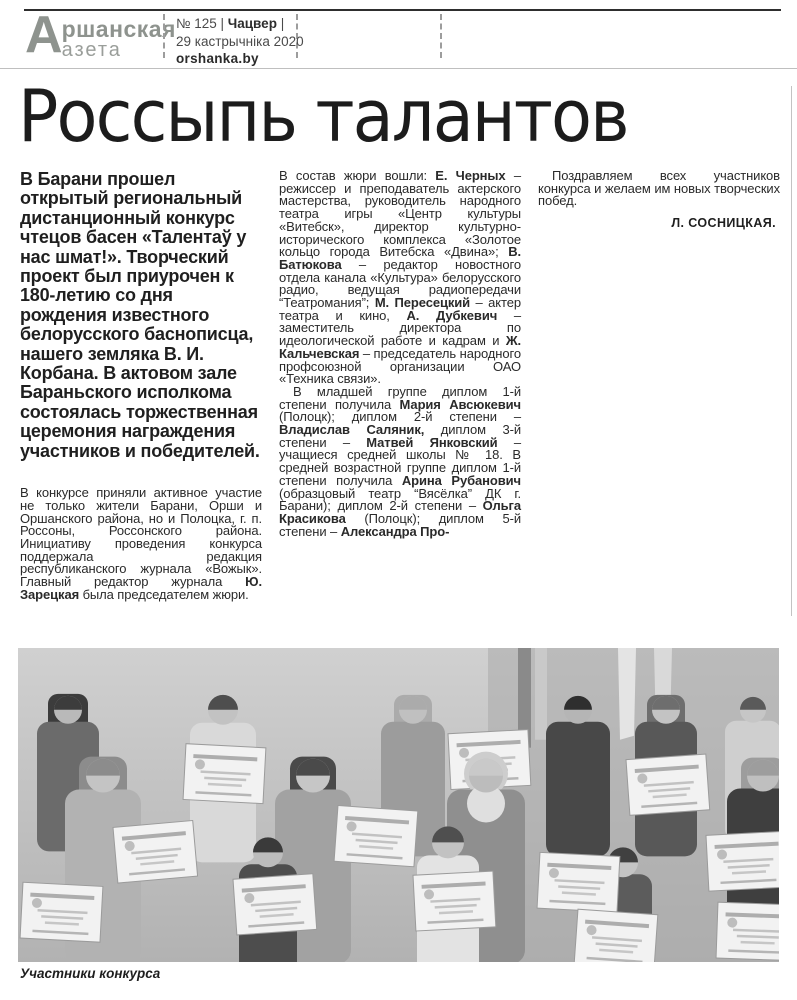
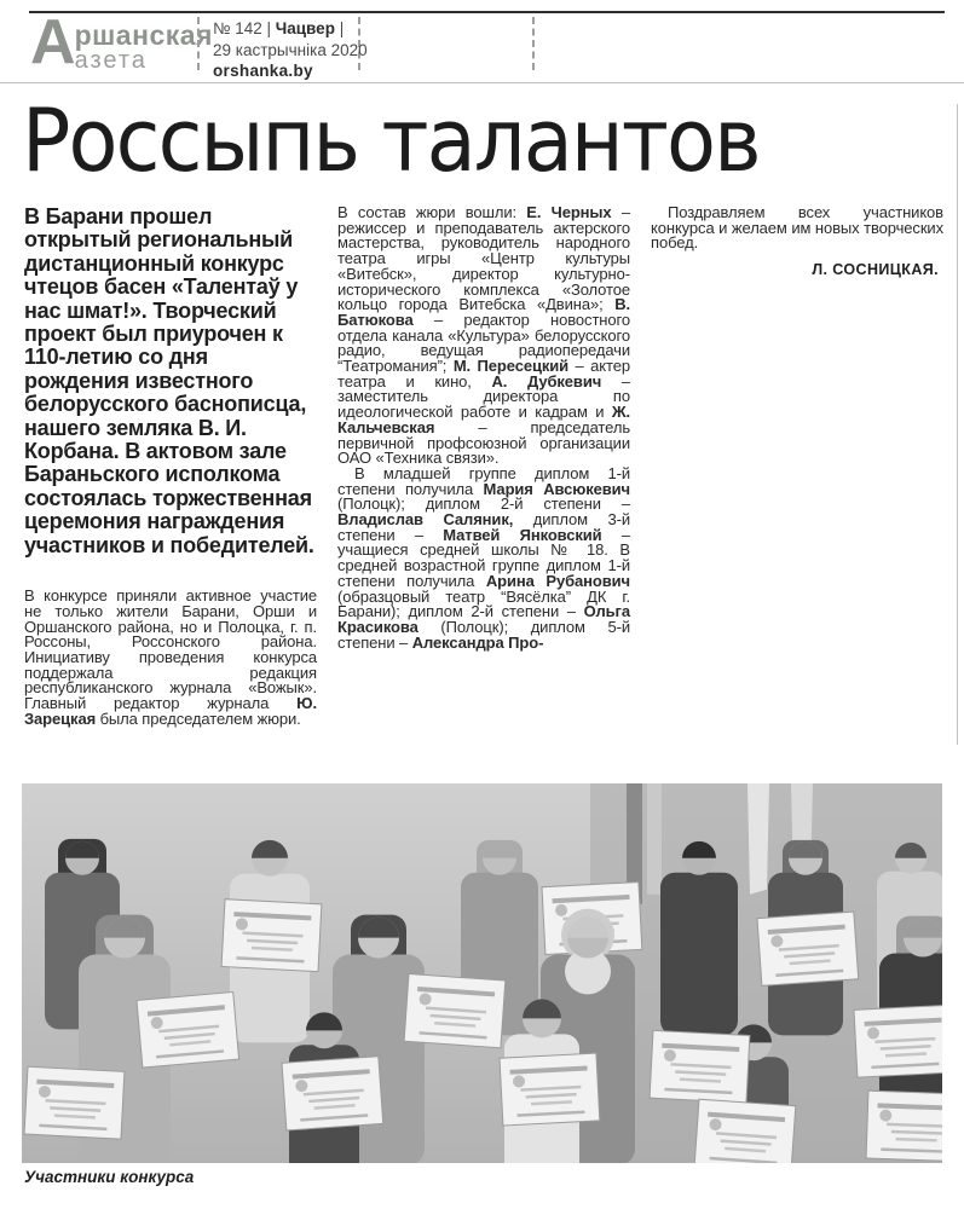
  А
  ршанская
  азета
- № 125 | Чацвер |
+ № 142 | Чацвер |
  29 кастрычніка 2020
  orshanka.by
  Россыпь талантов
- В Барани прошел открытый региональный дистанционный конкурс чтецов басен «Талентаў у нас шмат!». Творческий проект был приурочен к 180-летию со дня рождения известного белорусского баснописца, нашего земляка В. И. Корбана. В актовом зале Бараньского исполкома состоялась торжественная церемония награждения участников и победителей.
+ В Барани прошел открытый региональный дистанционный конкурс чтецов басен «Талентаў у нас шмат!». Творческий проект был приурочен к 110-летию со дня рождения известного белорусского баснописца, нашего земляка В. И. Корбана. В актовом зале Бараньского исполкома состоялась торжественная церемония награждения участников и победителей.
  В конкурсе приняли активное участие не только жители Барани, Орши и Оршанского района, но и Полоцка, г. п. Россоны, Россонского района. Инициативу проведения конкурса поддержала редакция республиканского журнала «Вожык». Главный редактор журнала Ю. Зарецкая была председателем жюри.
- В состав жюри вошли: Е. Черных – режиссер и преподаватель актерского мастерства, руководитель народного театра игры «Центр культуры «Витебск», директор культурно-исторического комплекса «Золотое кольцо города Витебска «Двина»; В. Батюкова – редактор новостного отдела канала «Культура» белорусского радио, ведущая радиопередачи “Театромания”; М. Пересецкий – актер театра и кино, А. Дубкевич – заместитель директора по идеологической работе и кадрам и Ж. Кальчевская – председатель народного профсоюзной организации ОАО «Техника связи».
+ В состав жюри вошли: Е. Черных – режиссер и преподаватель актерского мастерства, руководитель народного театра игры «Центр культуры «Витебск», директор культурно-исторического комплекса «Золотое кольцо города Витебска «Двина»; В. Батюкова – редактор новостного отдела канала «Культура» белорусского радио, ведущая радиопередачи “Театромания”; М. Пересецкий – актер театра и кино, А. Дубкевич – заместитель директора по идеологической работе и кадрам и Ж. Кальчевская – председатель первичной профсоюзной организации ОАО «Техника связи».
  В младшей группе диплом 1-й степени получила Мария Авсюкевич (Полоцк); диплом 2-й степени – Владислав Саляник, диплом 3-й степени – Матвей Янковский – учащиеся средней школы № 18. В средней возрастной группе диплом 1-й степени получила Арина Рубанович (образцовый театр “Вясёлка” ДК г. Барани); диплом 2-й степени – Ольга Красикова (Полоцк); диплом 5-й степени – Александра Про-
  Поздравляем всех участников конкурса и желаем им новых творческих побед.
  Л. СОСНИЦКАЯ.
  Участники конкурса
